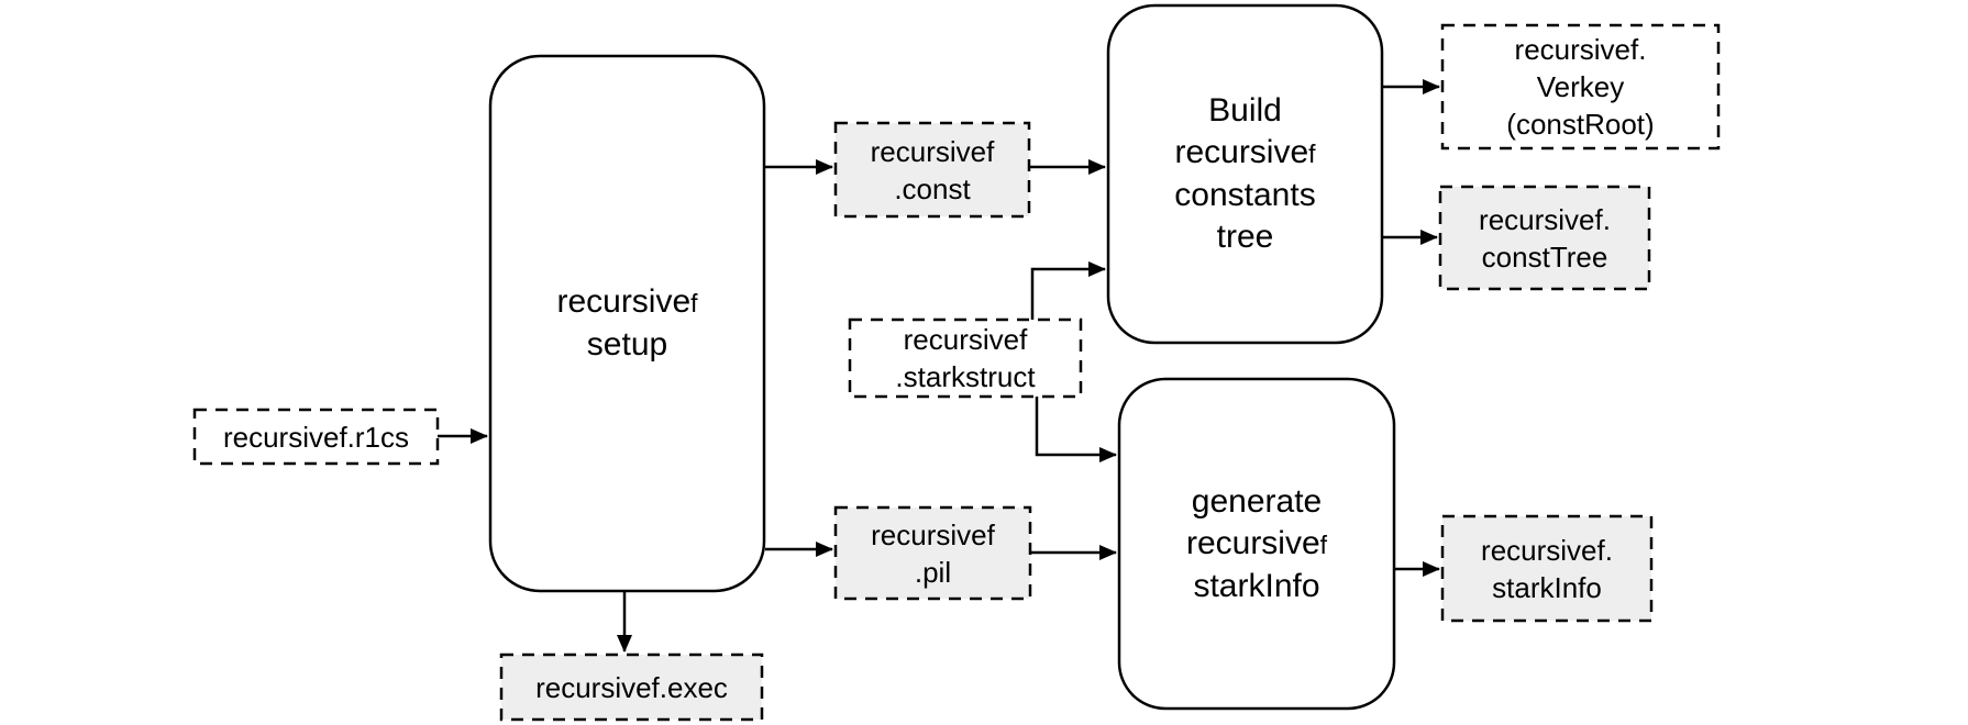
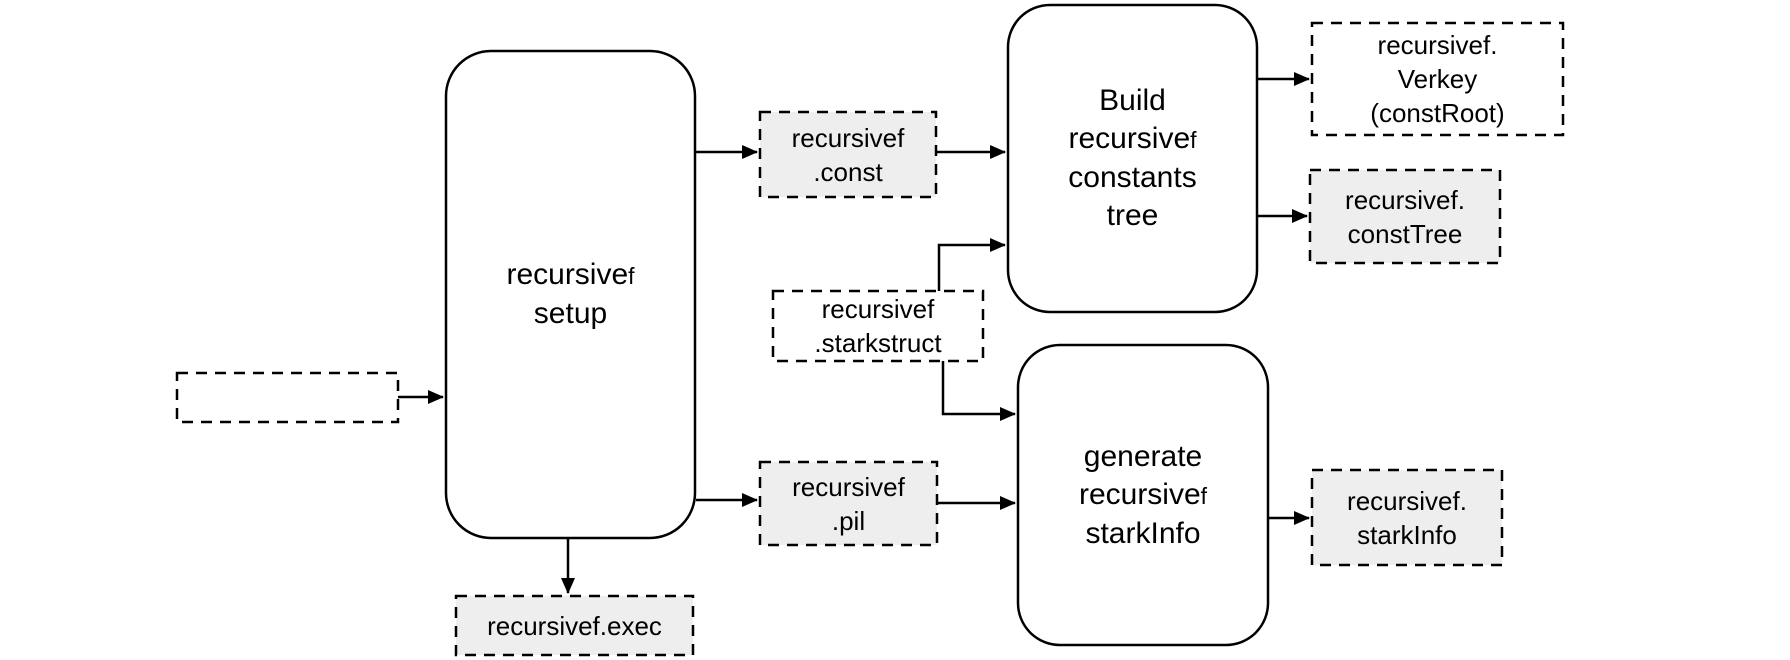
  recursivef
  setup
  Build
  recursivef
  constants
  tree
  generate
  recursivef
  starkInfo
- recursivef.r1cs
  recursivef
  .const
  recursivef
  .starkstruct
  recursivef
  .pil
  recursivef.exec
  recursivef.
  Verkey
  (constRoot)
  recursivef.
  constTree
  recursivef.
  starkInfo
